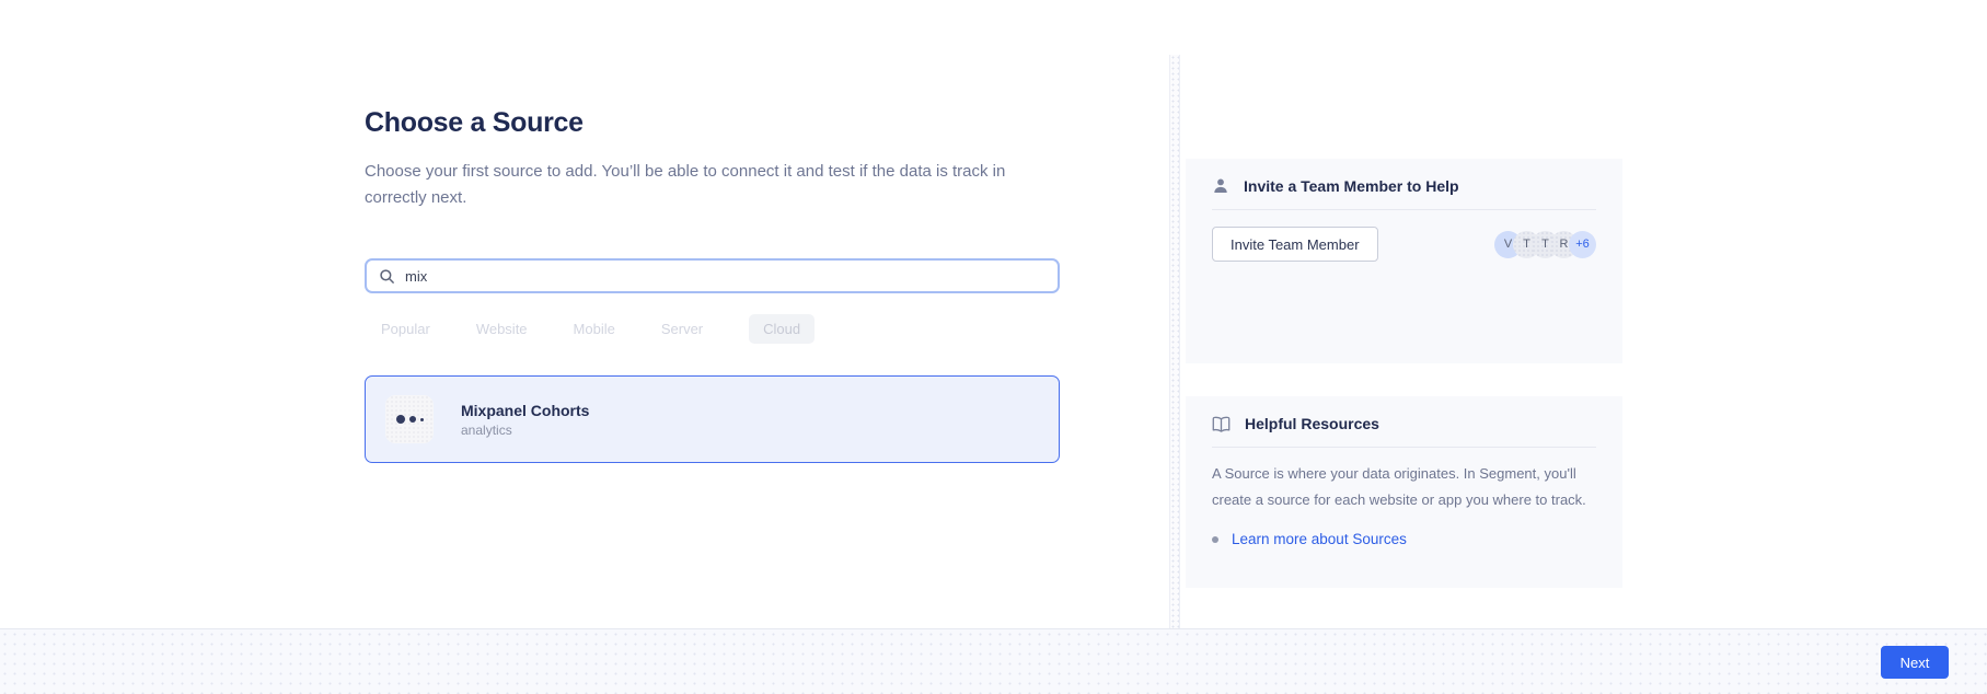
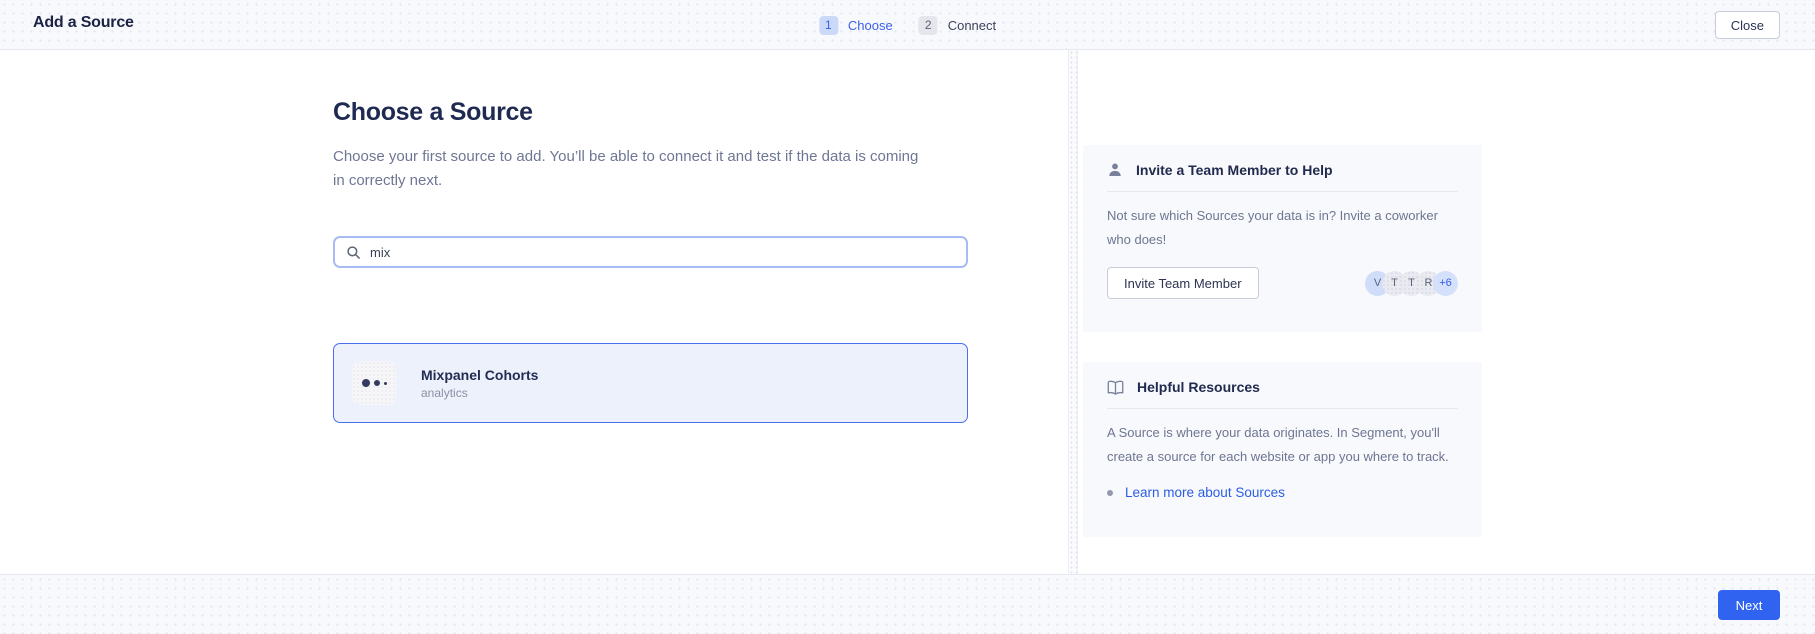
+ Add a Source
+ 1
+ Choose
+ 2
+ Connect
+ Close
  Choose a Source
- Choose your first source to add. You’ll be able to connect it and test if the data is track in correctly next.
+ Choose your first source to add. You’ll be able to connect it and test if the data is coming in correctly next.
  mix
- Popular
- Website
- Mobile
- Server
- Cloud
  Mixpanel Cohorts
  analytics
  Invite a Team Member to Help
+ Not sure which Sources your data is in? Invite a coworker who does!
  Invite Team Member
  V
  T
  T
  R
  +6
  Helpful Resources
  A Source is where your data originates. In Segment, you'll create a source for each website or app you where to track.
  Learn more about Sources
  Next
